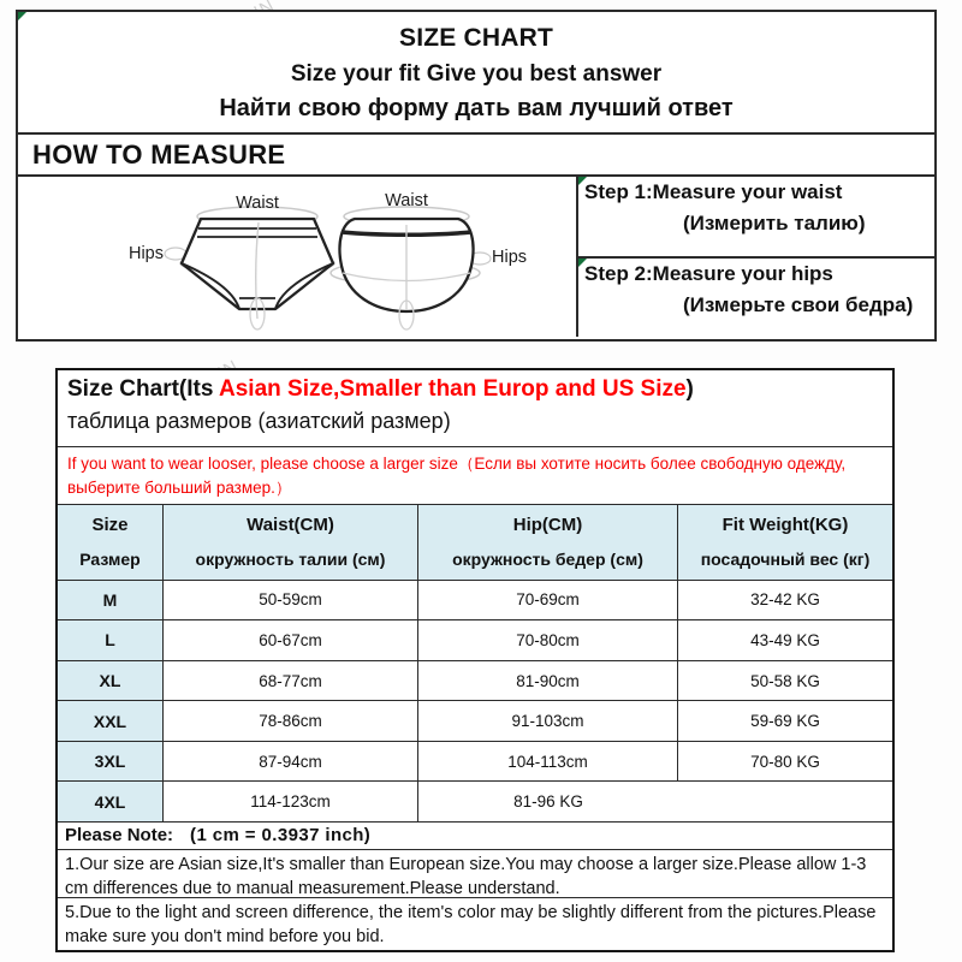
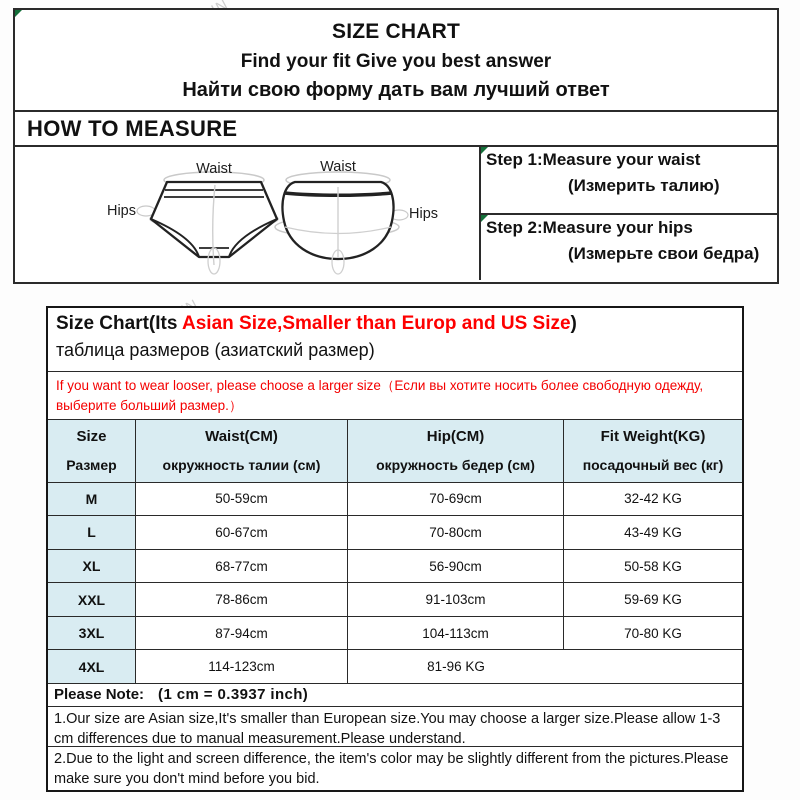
  SIZE CHART
- Size your fit Give you best answer
+ Find your fit Give you best answer
  Найти свою форму дать вам лучший ответ
  HOW TO MEASURE
  Waist
  Hips
  Waist
  Hips
  Step 1:Measure your waist
  (Измерить талию)
  Step 2:Measure your hips
  (Измерьте свои бедра)
  Size Chart(Its Asian Size,Smaller than Europ and US Size)
  таблица размеров (азиатский размер)
  If you want to wear looser, please choose a larger size（Если вы хотите носить более свободную одежду, выберите больший размер.）
  Size
  Размер
  Waist(CM)
  окружность талии (см)
  Hip(CM)
  окружность бедер (см)
  Fit Weight(KG)
  посадочный вес (кг)
  M
  50-59cm
  70-69cm
  32-42 KG
  L
  60-67cm
  70-80cm
  43-49 KG
  XL
  68-77cm
- 81-90cm
+ 56-90cm
  50-58 KG
  XXL
  78-86cm
  91-103cm
  59-69 KG
  3XL
  87-94cm
  104-113cm
  70-80 KG
  4XL
  114-123cm
  81-96 KG
  Please Note:
  (1 cm = 0.3937 inch)
  1.Our size are Asian size,It's smaller than European size.You may choose a larger size.Please allow 1-3 cm differences due to manual measurement.Please understand.
- 5.Due to the light and screen difference, the item's color may be slightly different from the pictures.Please make sure you don't mind before you bid.
+ 2.Due to the light and screen difference, the item's color may be slightly different from the pictures.Please make sure you don't mind before you bid.
